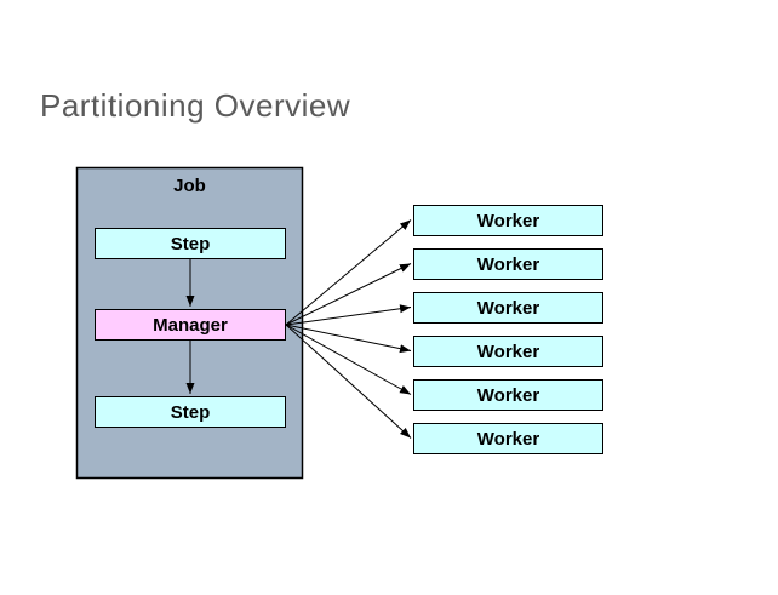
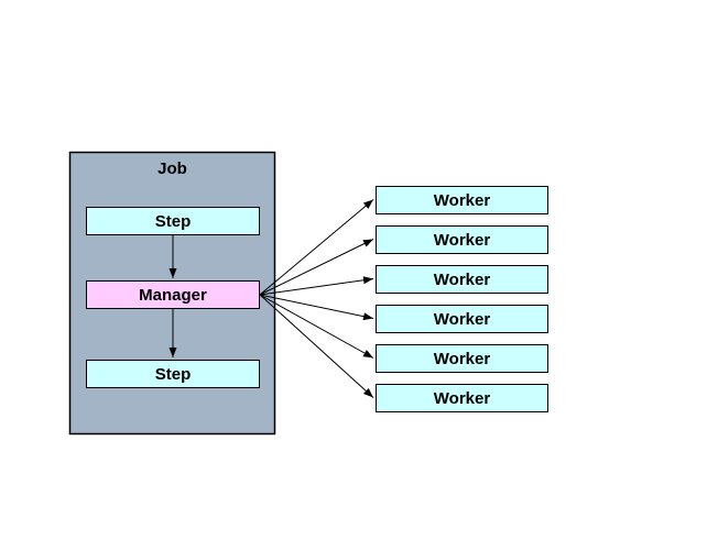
- Partitioning Overview
  Job
  Step
  Manager
  Step
  Worker
  Worker
  Worker
  Worker
  Worker
  Worker
